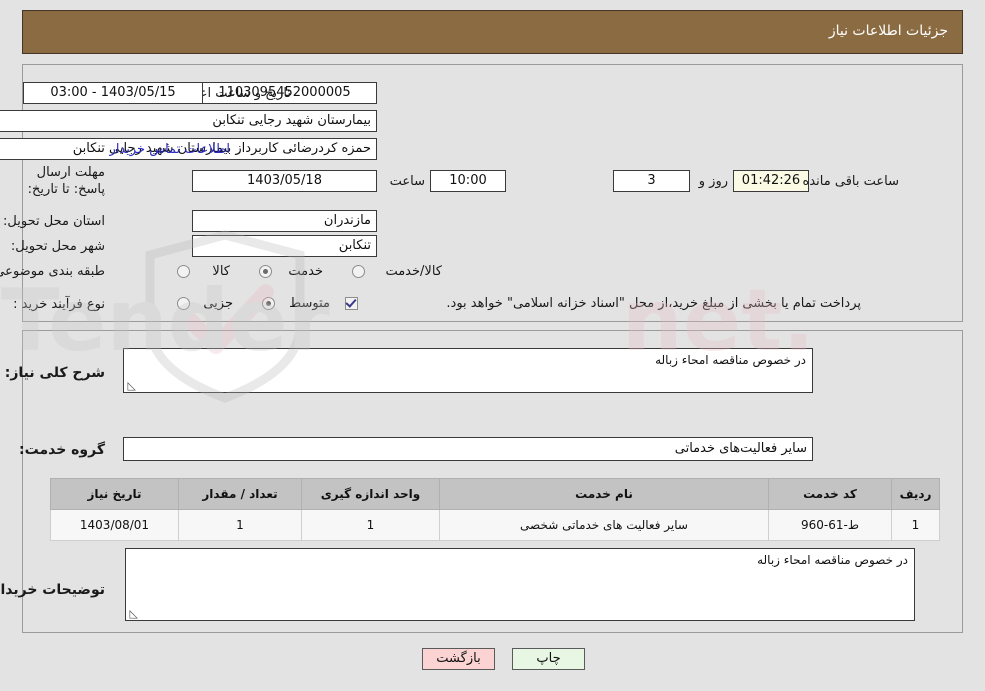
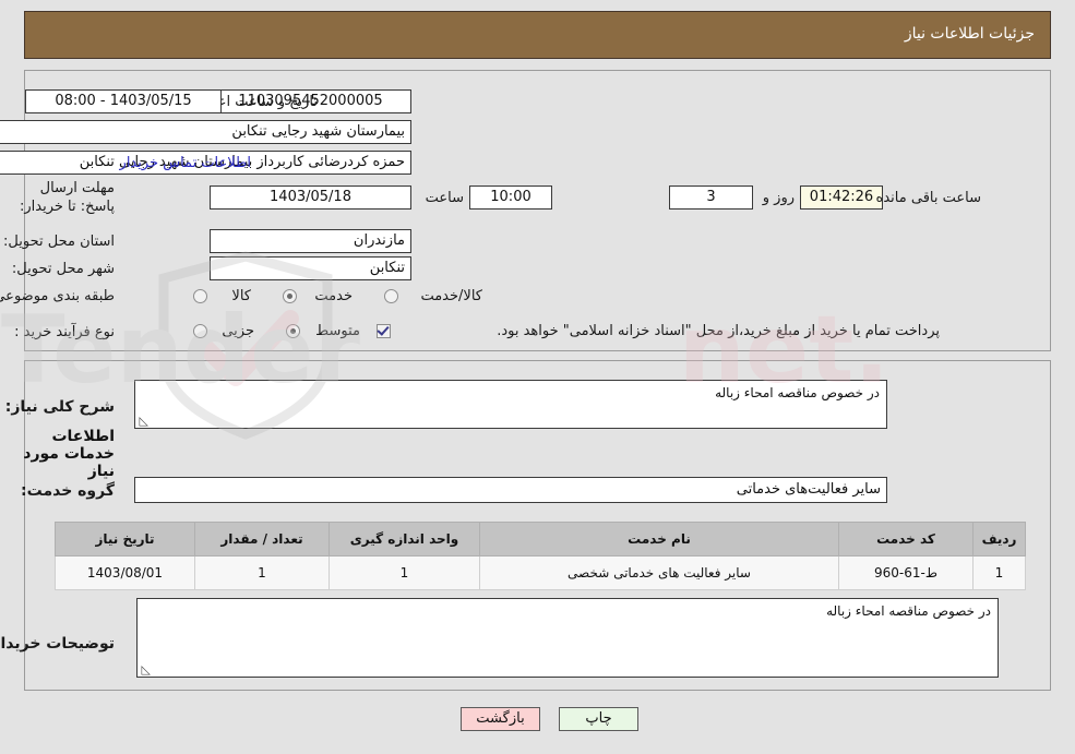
  جزئیات اطلاعات نیاز
  1103095452000005
- 1403/05/15 - 03:00
+ 1403/05/15 - 08:00
  بیمارستان شهید رجایی تنکابن
  حمزه کردرضائی کاربرداز بیمارستان شهید رجایی تنکابن
  اطلاعات تماس خریدار
- مهلت ارسال پاسخ: تا تاریخ:
+ مهلت ارسال پاسخ: تا خریدار:
  1403/05/18
  ساعت
  10:00
  3
  روز و
  01:42:26
  ساعت باقی مانده
  استان محل تحویل:
  مازندران
  شهر محل تحویل:
  تنکابن
  طبقه بندی موضوع
  کالا
  خدمت
  کالا/خدمت
  نوع فرآیند خرید :
  جزیی
  متوسط
- پرداخت تمام یا بخشی از مبلغ خرید،از محل "اسناد خزانه اسلامی" خواهد بود.
+ پرداخت تمام یا خرید از مبلغ خرید،از محل "اسناد خزانه اسلامی" خواهد بود.
  شرح کلی نیاز:
  در خصوص مناقصه امحاء زباله
  ◺
+ اطلاعات خدمات مورد نیاز
  گروه خدمت:
  سایر فعالیت‌های خدماتی
  ردیف	کد خدمت	نام خدمت	واحد اندازه گیری	تعداد / مقدار	تاریخ نیاز
  1	ط-61-960	سایر فعالیت های خدماتی شخصی	1	1	1403/08/01
  توضیحات خریدا
  در خصوص مناقصه امحاء زباله
  ◺
  بازگشت
  چاپ
  .net
